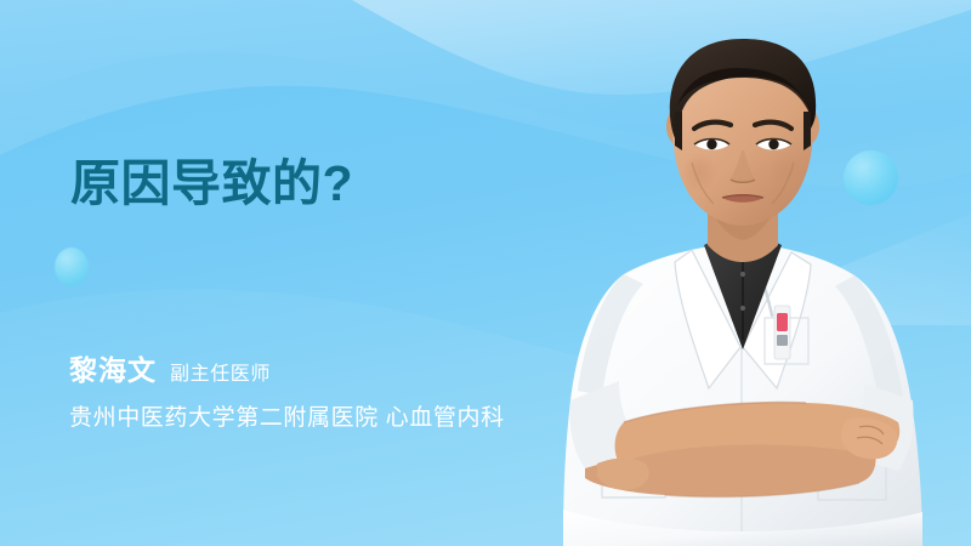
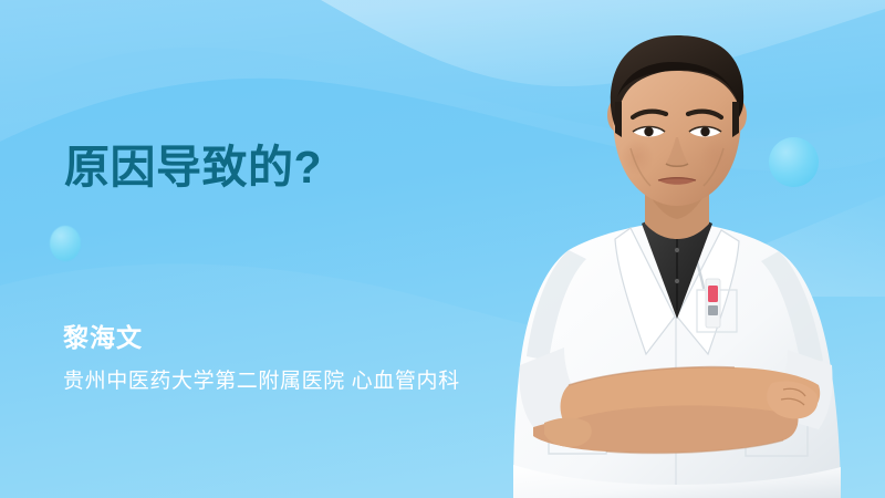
  原因导致的?
  黎海文
- 副主任医师
  贵州中医药大学第二附属医院 心血管内科
